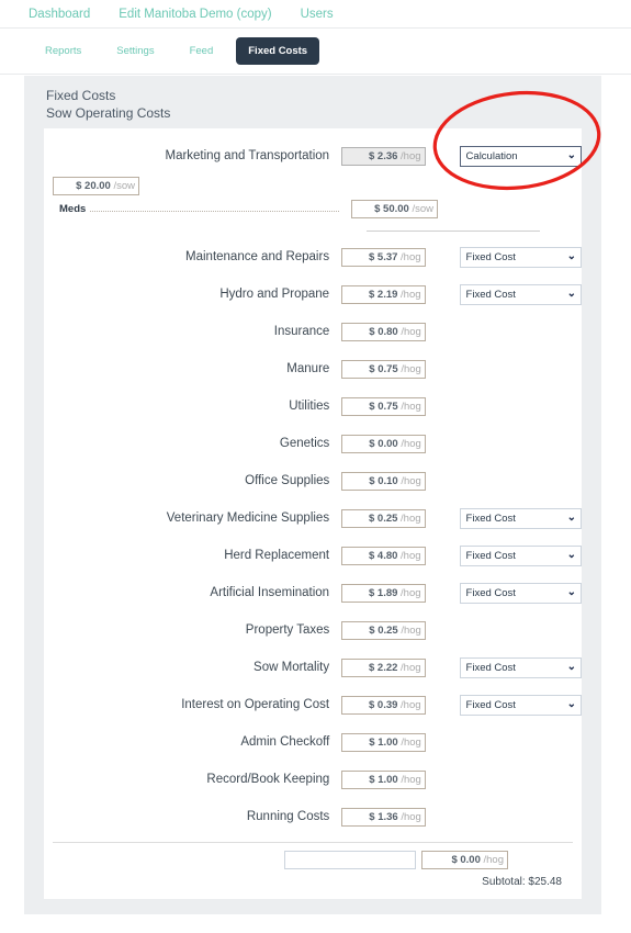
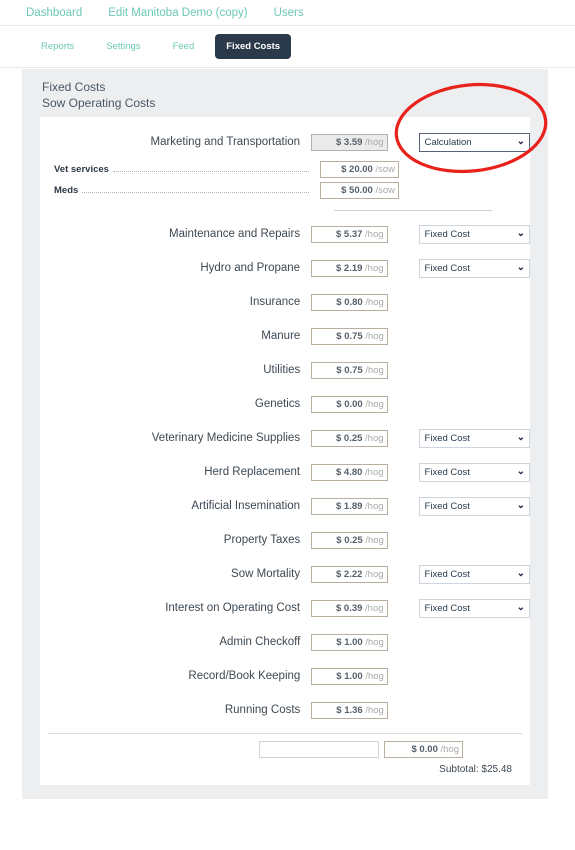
  Dashboard
  Edit Manitoba Demo (copy)
  Users
  Reports
  Settings
  Feed
  Fixed Costs
  Fixed Costs
  Sow Operating Costs
  Marketing and Transportation
- $ 2.36 /hog
+ $ 3.59 /hog
  Calculation
  ⌄
+ Vet services
  $ 20.00 /sow
  Meds
  $ 50.00 /sow
  Maintenance and Repairs
  $ 5.37 /hog
  Fixed Cost
  ⌄
  Hydro and Propane
  $ 2.19 /hog
  Fixed Cost
  ⌄
  Insurance
  $ 0.80 /hog
  Manure
  $ 0.75 /hog
  Utilities
  $ 0.75 /hog
  Genetics
  $ 0.00 /hog
- Office Supplies
- $ 0.10 /hog
  Veterinary Medicine Supplies
  $ 0.25 /hog
  Fixed Cost
  ⌄
  Herd Replacement
  $ 4.80 /hog
  Fixed Cost
  ⌄
  Artificial Insemination
  $ 1.89 /hog
  Fixed Cost
  ⌄
  Property Taxes
  $ 0.25 /hog
  Sow Mortality
  $ 2.22 /hog
  Fixed Cost
  ⌄
  Interest on Operating Cost
  $ 0.39 /hog
  Fixed Cost
  ⌄
  Admin Checkoff
  $ 1.00 /hog
  Record/Book Keeping
  $ 1.00 /hog
  Running Costs
  $ 1.36 /hog
  $ 0.00 /hog
  Subtotal: $25.48
